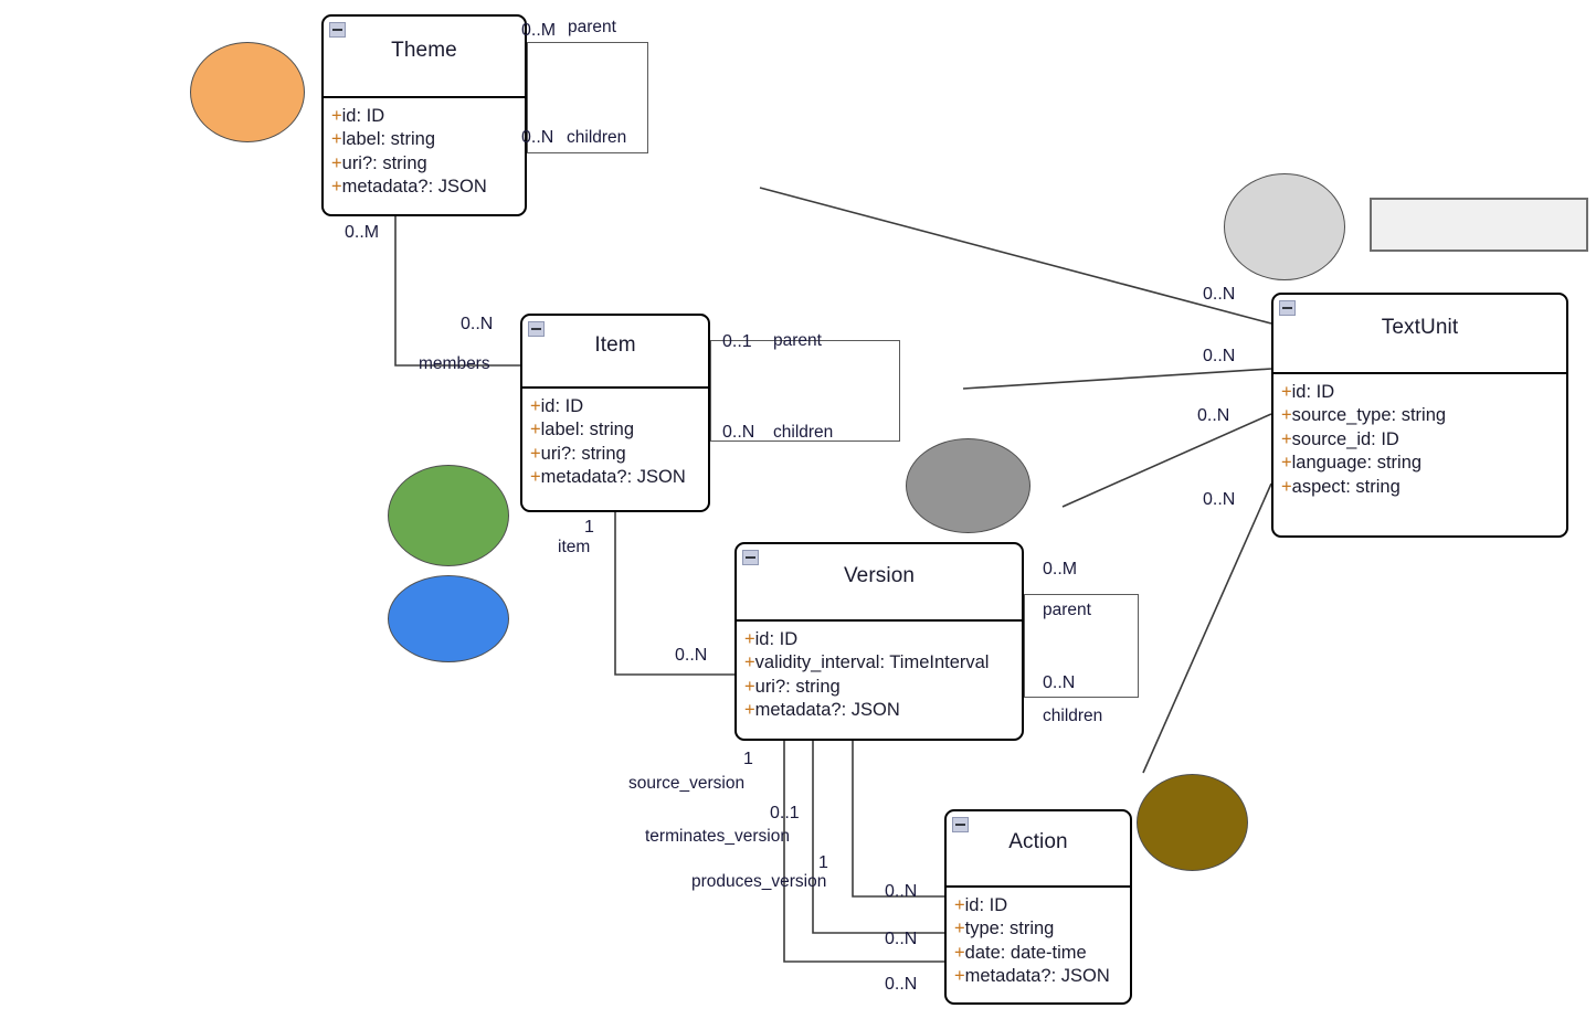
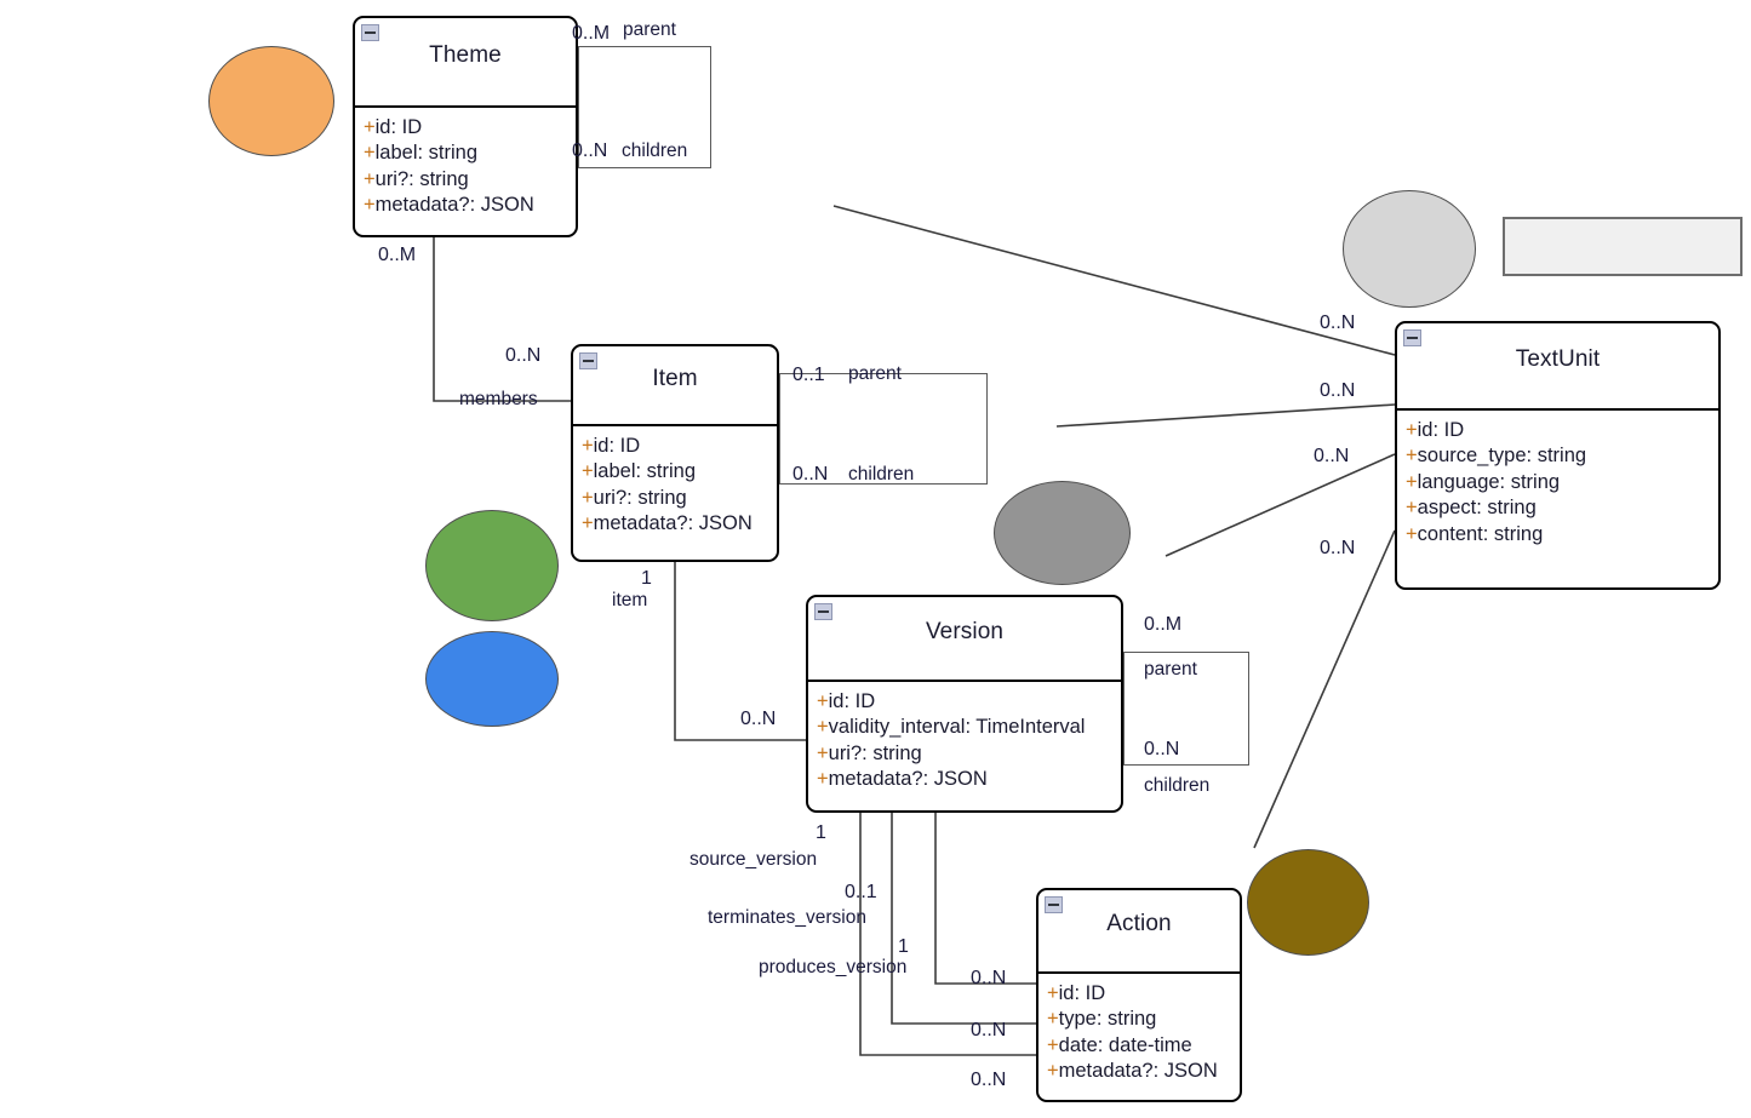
  Theme
  +id: ID
  +label: string
  +uri?: string
  +metadata?: JSON
  Item
  +id: ID
  +label: string
  +uri?: string
  +metadata?: JSON
  TextUnit
  +id: ID
  +source_type: string
- +source_id: ID
  +language: string
  +aspect: string
+ +content: string
  Version
  +id: ID
  +validity_interval: TimeInterval
  +uri?: string
  +metadata?: JSON
  Action
  +id: ID
  +type: string
  +date: date-time
  +metadata?: JSON
  0..M
  parent
  0..N
  children
  0..M
  0..N
  members
  0..1
  parent
  0..N
  children
  1
  item
  0..N
  0..M
  parent
  0..N
  children
  1
  source_version
  0..1
  terminates_version
  1
  produces_version
  0..N
  0..N
  0..N
  0..N
  0..N
  0..N
  0..N
